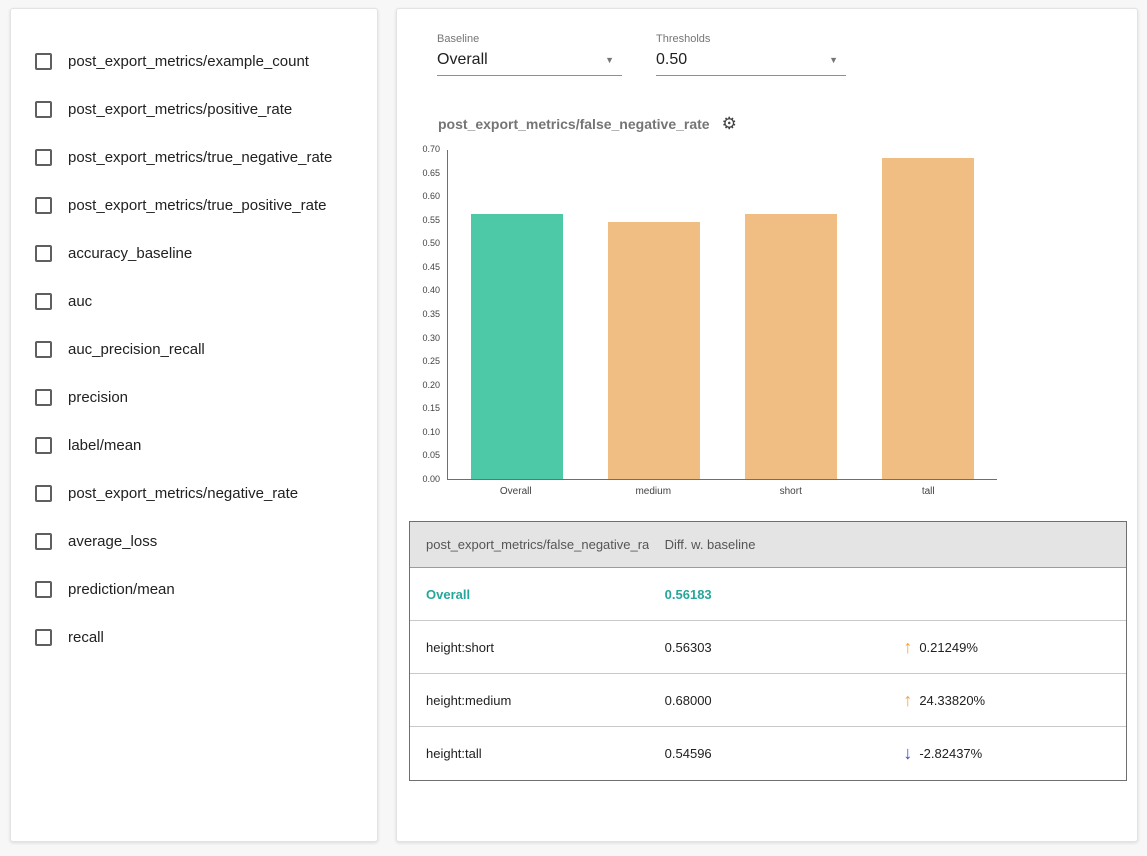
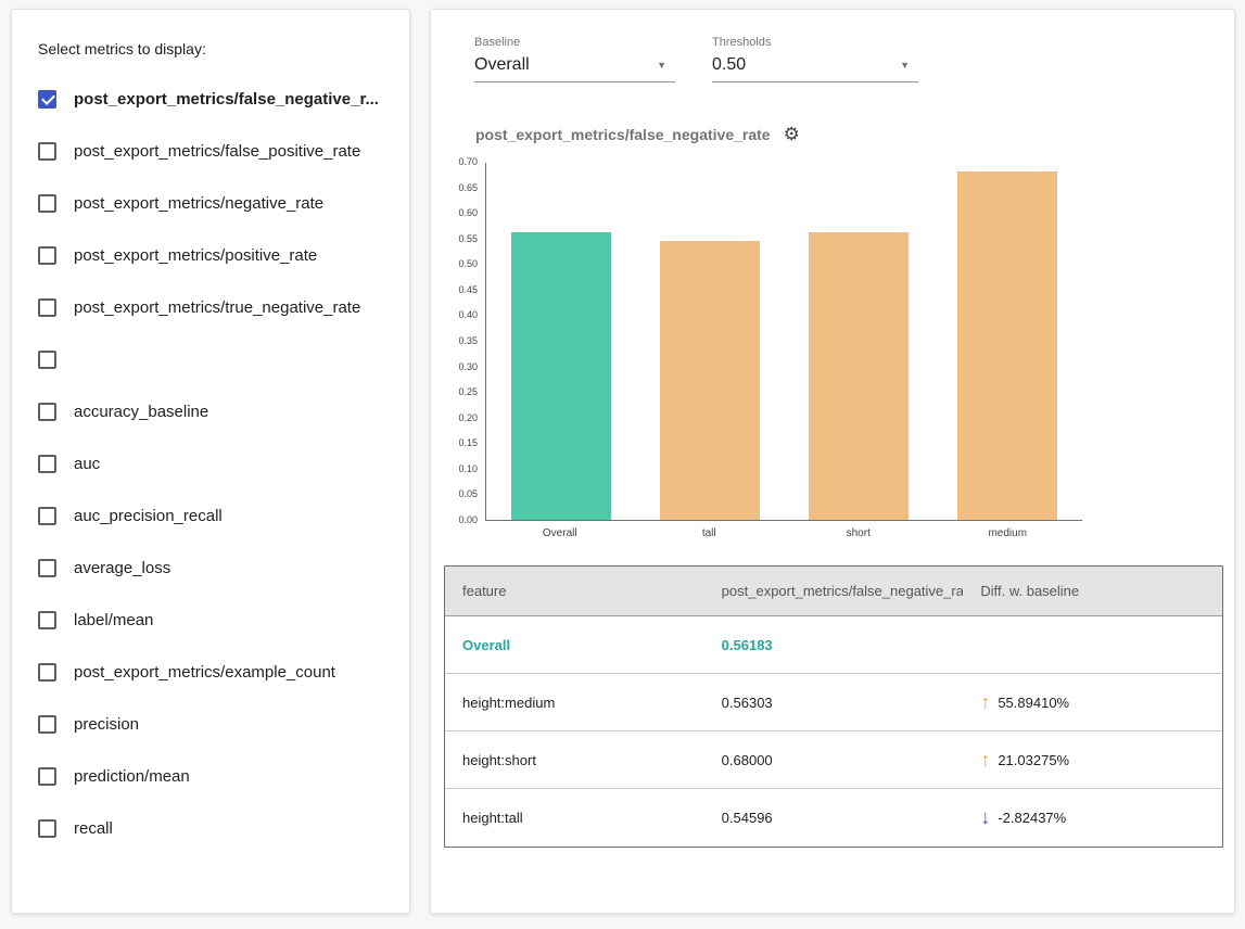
+ Select metrics to display:
+ post_export_metrics/false_negative_r...
+ post_export_metrics/false_positive_rate
- post_export_metrics/example_count
+ post_export_metrics/negative_rate
  post_export_metrics/positive_rate
  post_export_metrics/true_negative_rate
- post_export_metrics/true_positive_rate
  accuracy_baseline
  auc
  auc_precision_recall
- precision
+ average_loss
  label/mean
- post_export_metrics/negative_rate
+ post_export_metrics/example_count
- average_loss
+ precision
  prediction/mean
  recall
  Baseline
  Overall
  ▼
  Thresholds
  0.50
  ▼
  post_export_metrics/false_negative_rate
  ⚙
  0.00
  0.05
  0.10
  0.15
  0.20
  0.25
  0.30
  0.35
  0.40
  0.45
  0.50
  0.55
  0.60
  0.65
  0.70
  Overall
- medium
+ tall
  short
- tall
+ medium
+ feature
  post_export_metrics/false_negative_ra
  Diff. w. baseline
  Overall
  0.56183
- height:short
+ height:medium
  0.56303
  ↑
- 0.21249%
+ 55.89410%
- height:medium
+ height:short
  0.68000
  ↑
- 24.33820%
+ 21.03275%
  height:tall
  0.54596
  ↓
  -2.82437%
